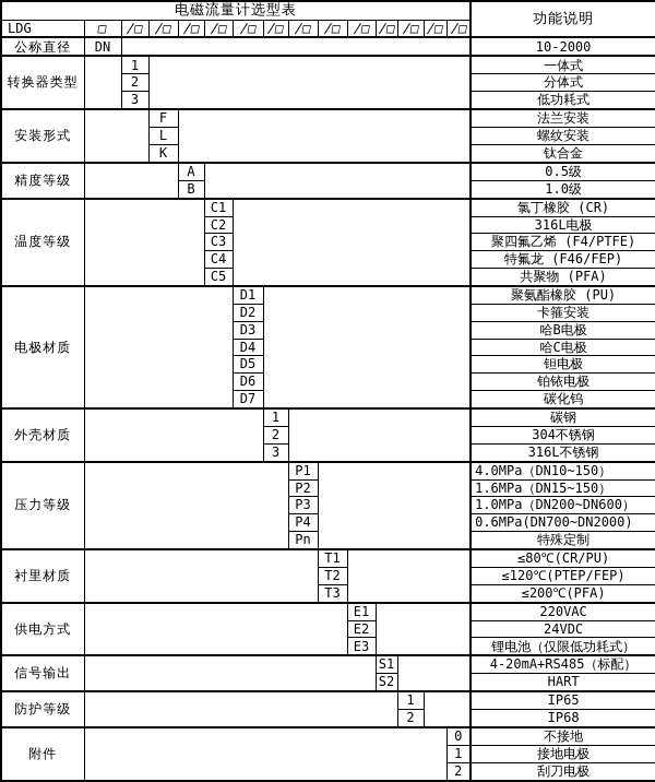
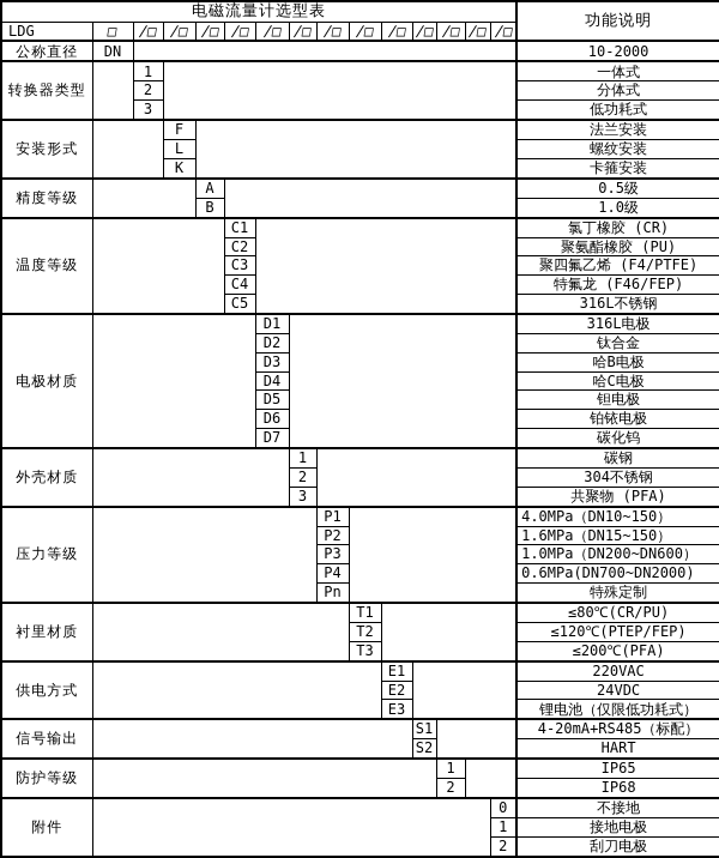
  电磁流量计选型表	功能说明
  公称直径	DN		10-2000
  转换器类型		1		一体式
  2	分体式
  3	低功耗式
  安装形式		F		法兰安装
  L	螺纹安装
- K	钛合金
+ K	卡箍安装
  精度等级		A		0.5级
  B	1.0级
  温度等级		C1		氯丁橡胶 (CR)
- C2	316L电极
+ C2	聚氨酯橡胶 (PU)
  C3	聚四氟乙烯 (F4/PTFE)
  C4	特氟龙 (F46/FEP)
- C5	共聚物 (PFA)
+ C5	316L不锈钢
- 电极材质		D1		聚氨酯橡胶 (PU)
+ 电极材质		D1		316L电极
- D2	卡箍安装
+ D2	钛合金
  D3	哈B电极
  D4	哈C电极
  D5	钽电极
  D6	铂铱电极
  D7	碳化钨
  外壳材质		1		碳钢
  2	304不锈钢
- 3	316L不锈钢
+ 3	共聚物 (PFA)
  压力等级		P1		4.0MPa（DN10~150）
  P2	1.6MPa（DN15~150）
  P3	1.0MPa（DN200~DN600）
  P4	0.6MPa(DN700~DN2000)
  Pn	特殊定制
  衬里材质		T1		≤80℃(CR/PU)
  T2	≤120℃(PTEP/FEP)
  T3	≤200℃(PFA)
  供电方式		E1		220VAC
  E2	24VDC
  E3	锂电池（仅限低功耗式）
  信号输出		S1		4-20mA+RS485（标配）
  S2	HART
  防护等级		1		IP65
  2	IP68
  附件		0	不接地
  1	接地电极
  2	刮刀电极
